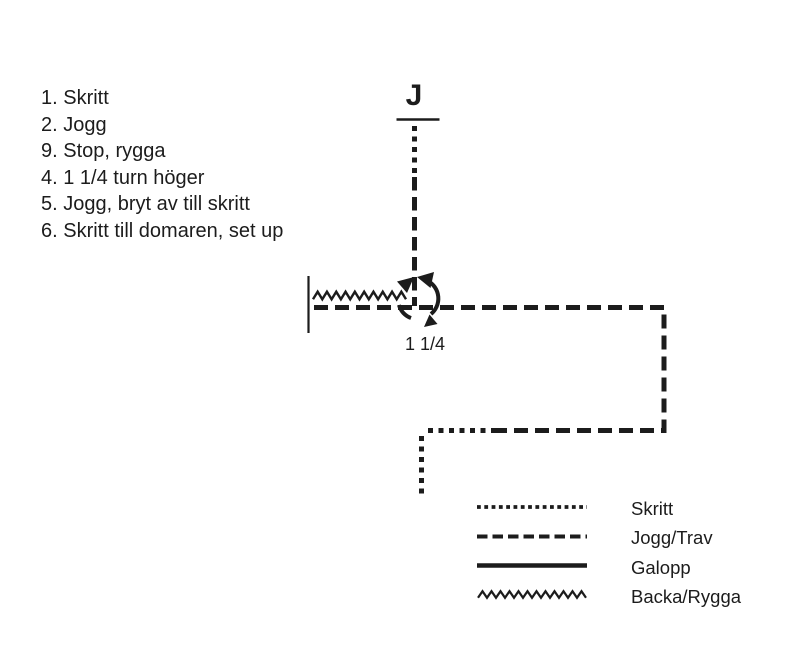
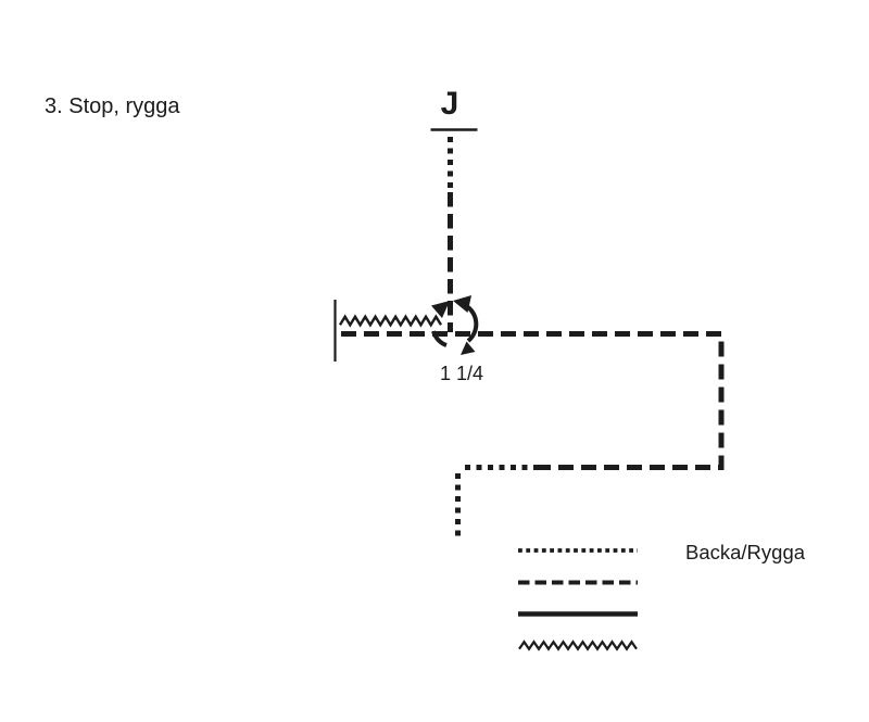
- 1. Skritt
- 2. Jogg
- 9. Stop, rygga
+ 3. Stop, rygga
- 4. 1 1/4 turn höger
- 5. Jogg, bryt av till skritt
- 6. Skritt till domaren, set up
  J
  1 1/4
- Skritt
- Jogg/Trav
- Galopp
  Backa/Rygga
